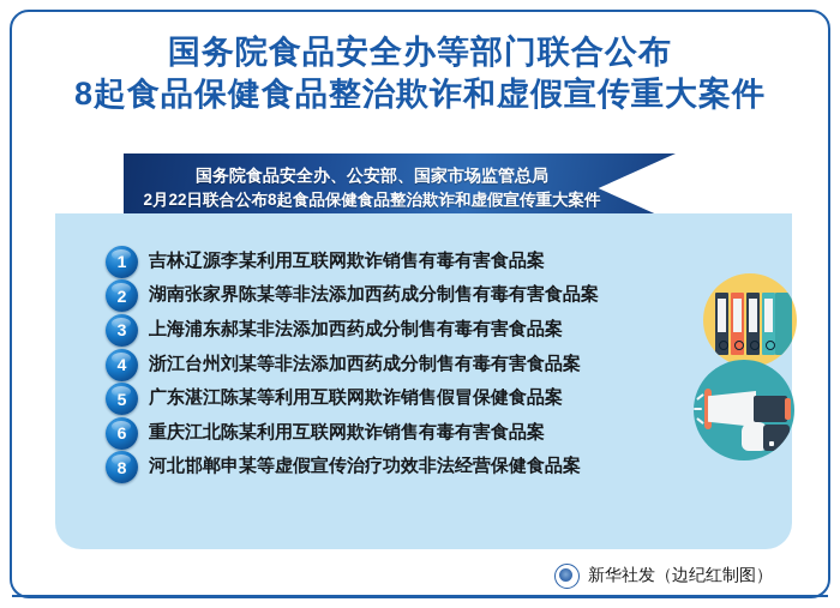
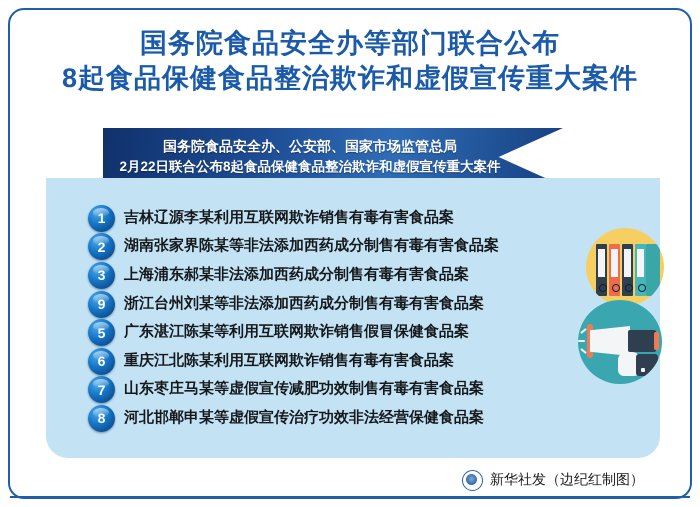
  国务院食品安全办等部门联合公布
  8起食品保健食品整治欺诈和虚假宣传重大案件
  国务院食品安全办、公安部、国家市场监管总局
  2月22日联合公布8起食品保健食品整治欺诈和虚假宣传重大案件
  1
  吉林辽源李某利用互联网欺诈销售有毒有害食品案
  2
  湖南张家界陈某等非法添加西药成分制售有毒有害食品案
  3
  上海浦东郝某非法添加西药成分制售有毒有害食品案
- 4
+ 9
  浙江台州刘某等非法添加西药成分制售有毒有害食品案
  5
  广东湛江陈某等利用互联网欺诈销售假冒保健食品案
  6
  重庆江北陈某利用互联网欺诈销售有毒有害食品案
+ 7
+ 山东枣庄马某等虚假宣传减肥功效制售有毒有害食品案
  8
  河北邯郸申某等虚假宣传治疗功效非法经营保健食品案
  新华社发（边纪红制图）
